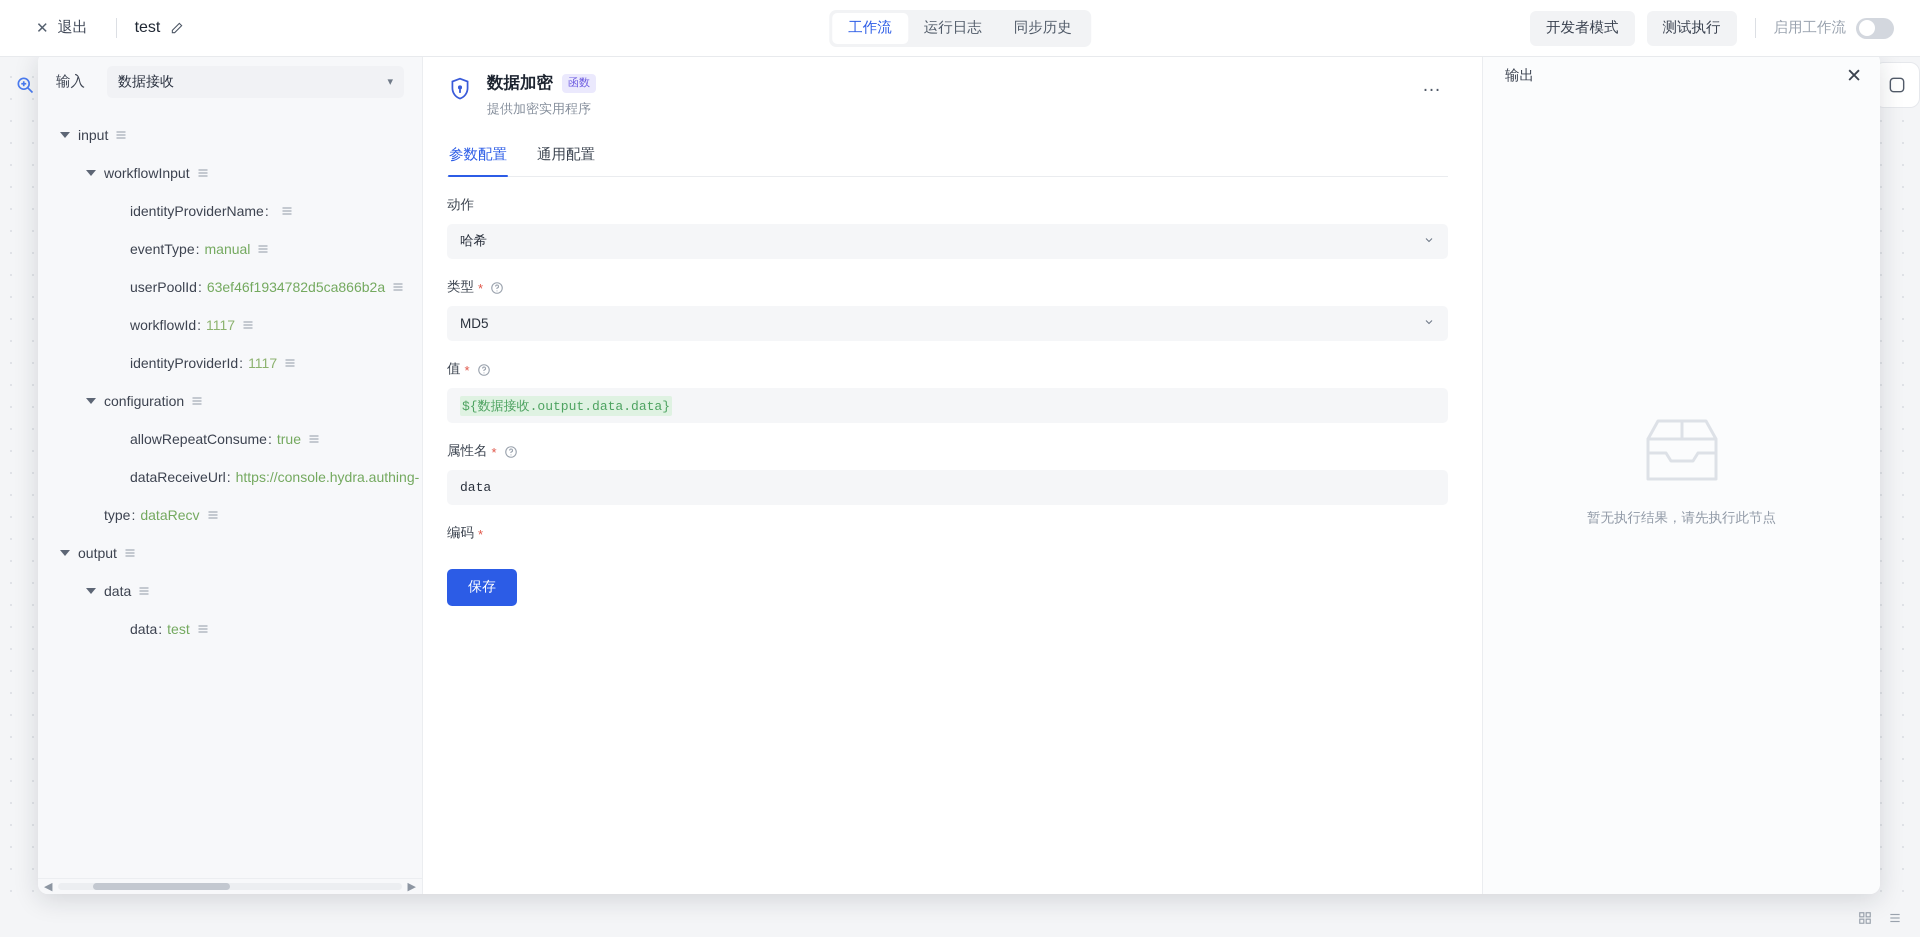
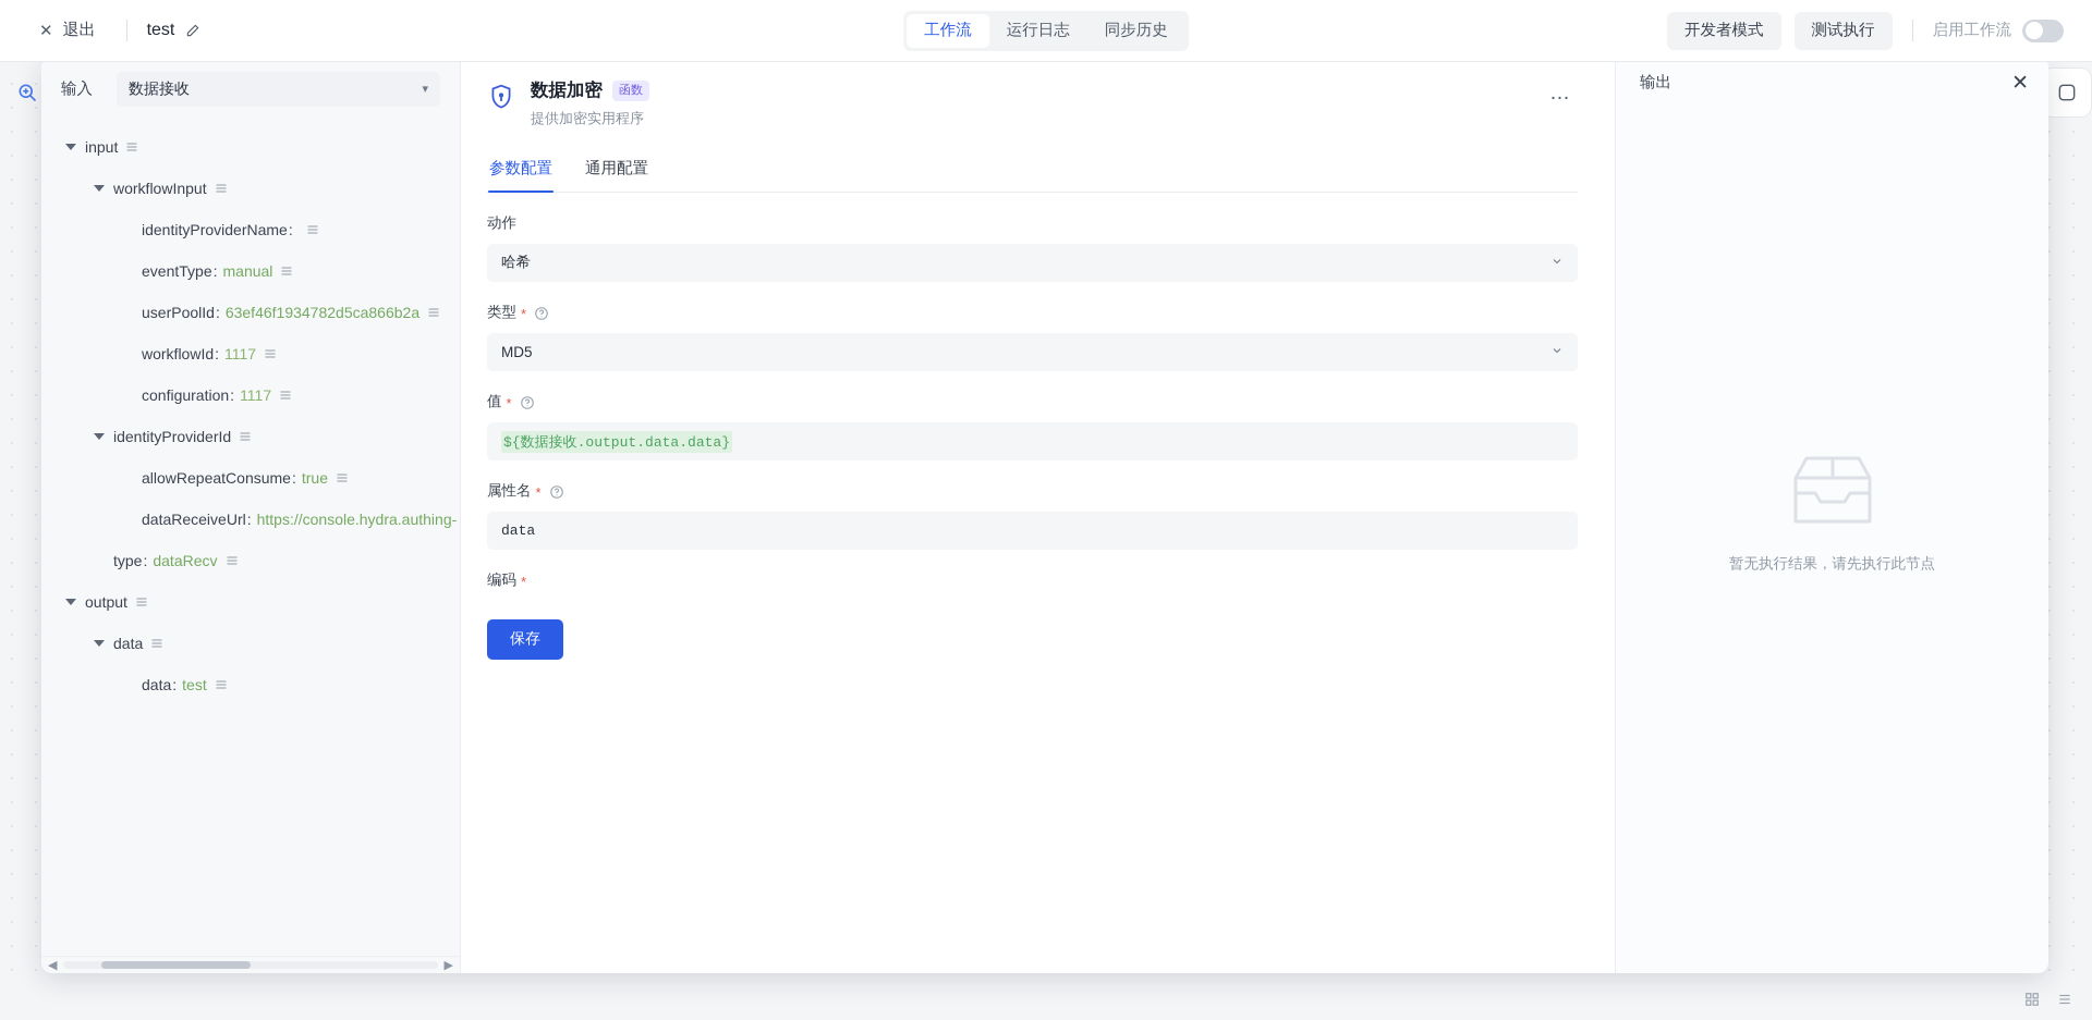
  ✕
  退出
  test
  工作流
  运行日志
  同步历史
  开发者模式
  测试执行
  启用工作流
  输入
  数据接收
  ▾
  input
  workflowInput
  identityProviderName
  :
  eventType
  :
  manual
  userPoolId
  :
  63ef46f1934782d5ca866b2a
  workflowId
  :
  1117
- identityProviderId
+ configuration
  :
  1117
- configuration
+ identityProviderId
  allowRepeatConsume
  :
  true
  dataReceiveUrl
  :
  https://console.hydra.authing-
  type
  :
  dataRecv
  output
  data
  data
  :
  test
  ◀
  ▶
  数据加密
  函数
  提供加密实用程序
  …
  参数配置
  通用配置
  动作
  哈希
  类型
  *
  MD5
  值
  *
  ${数据接收.output.data.data}
  属性名
  *
  data
  编码
  *
  保存
  输出
  ✕
  暂无执行结果，请先执行此节点
